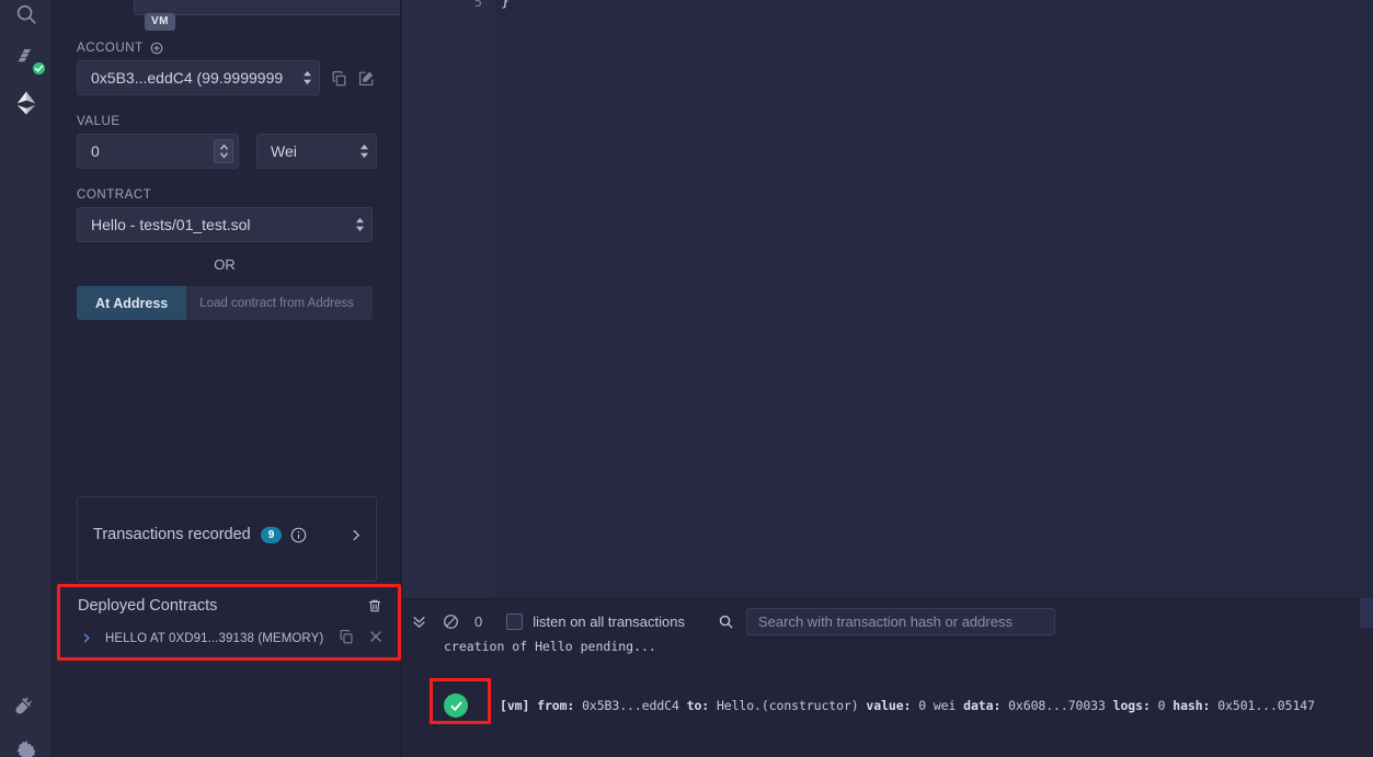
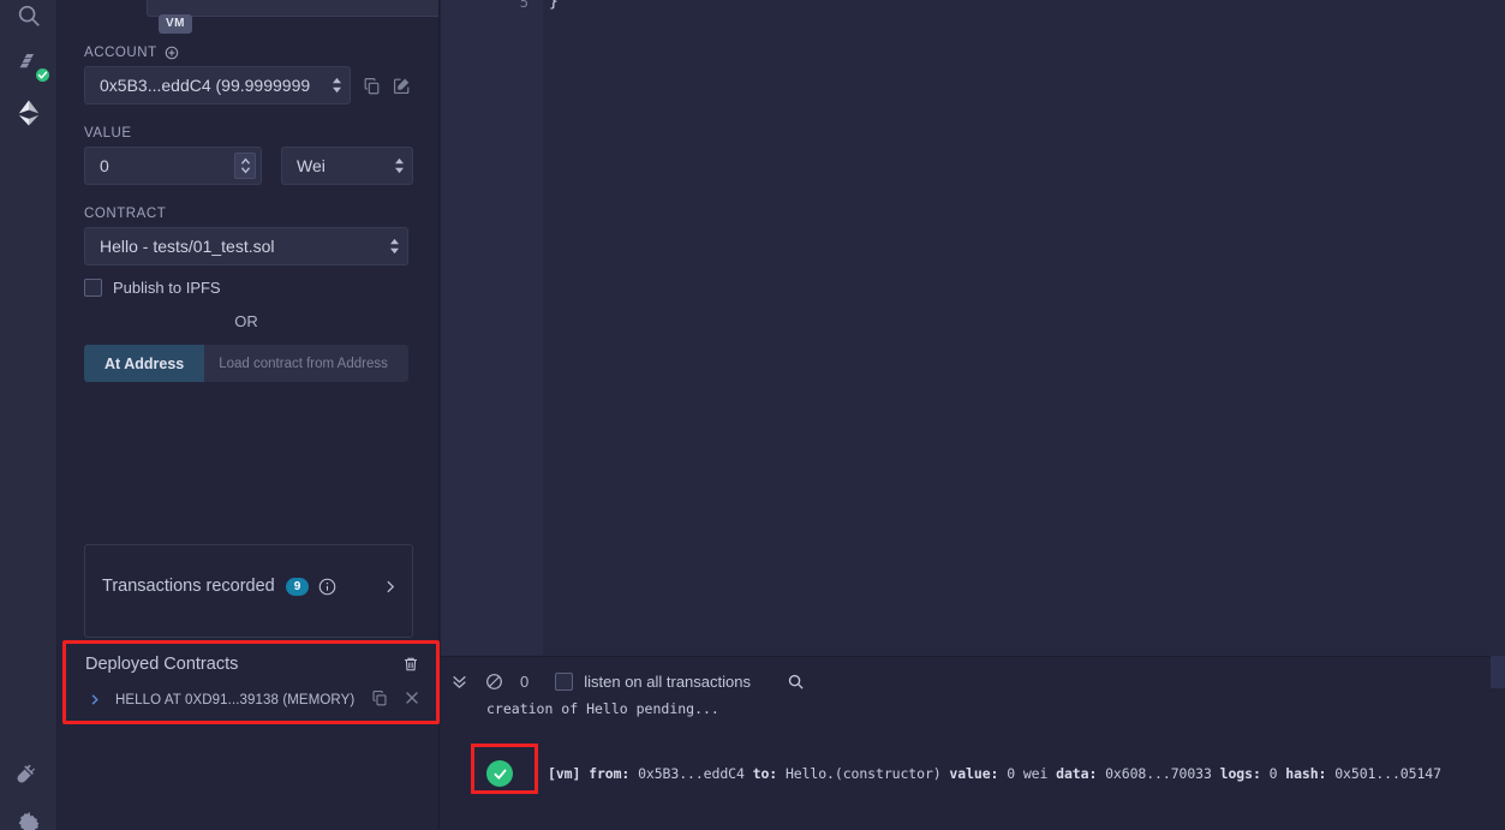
  VM
  ACCOUNT
  0x5B3...eddC4 (99.9999999
  VALUE
  0
  Wei
  CONTRACT
  Hello - tests/01_test.sol
+ Publish to IPFS
  OR
  At Address
  Load contract from Address
  Transactions recorded
  9
  Deployed Contracts
  HELLO AT 0XD91...39138 (MEMORY)
  5
  }
  0
  listen on all transactions
- Search with transaction hash or address
  creation of Hello pending...
  [vm] from: 0x5B3...eddC4 to: Hello.(constructor) value: 0 wei data: 0x608...70033 logs: 0 hash: 0x501...05147
